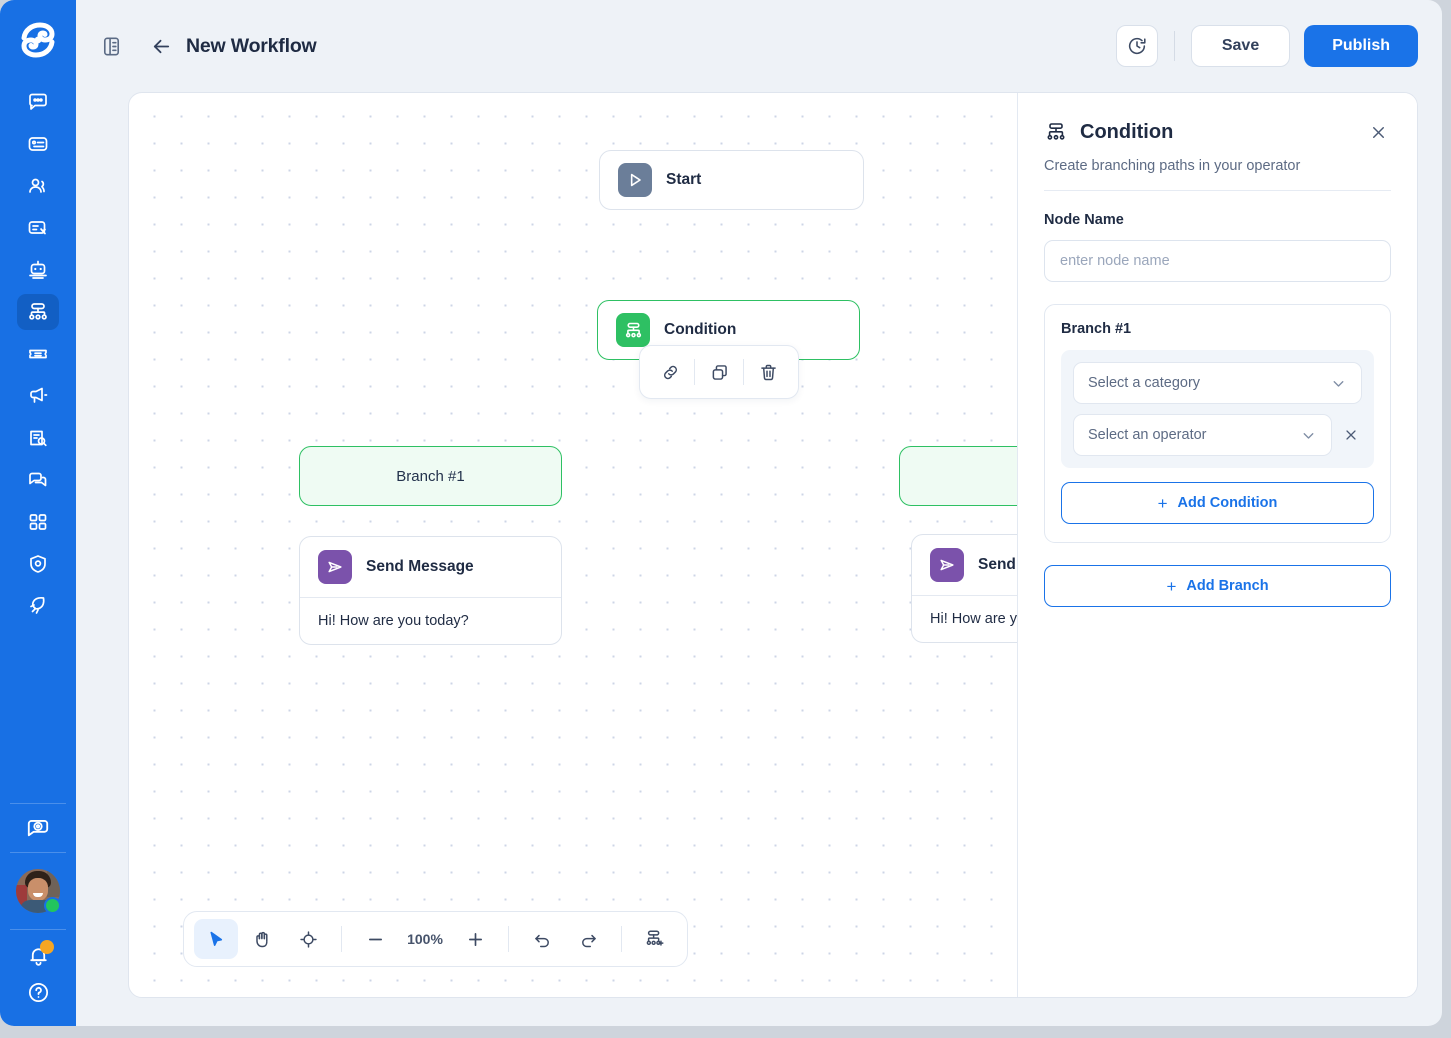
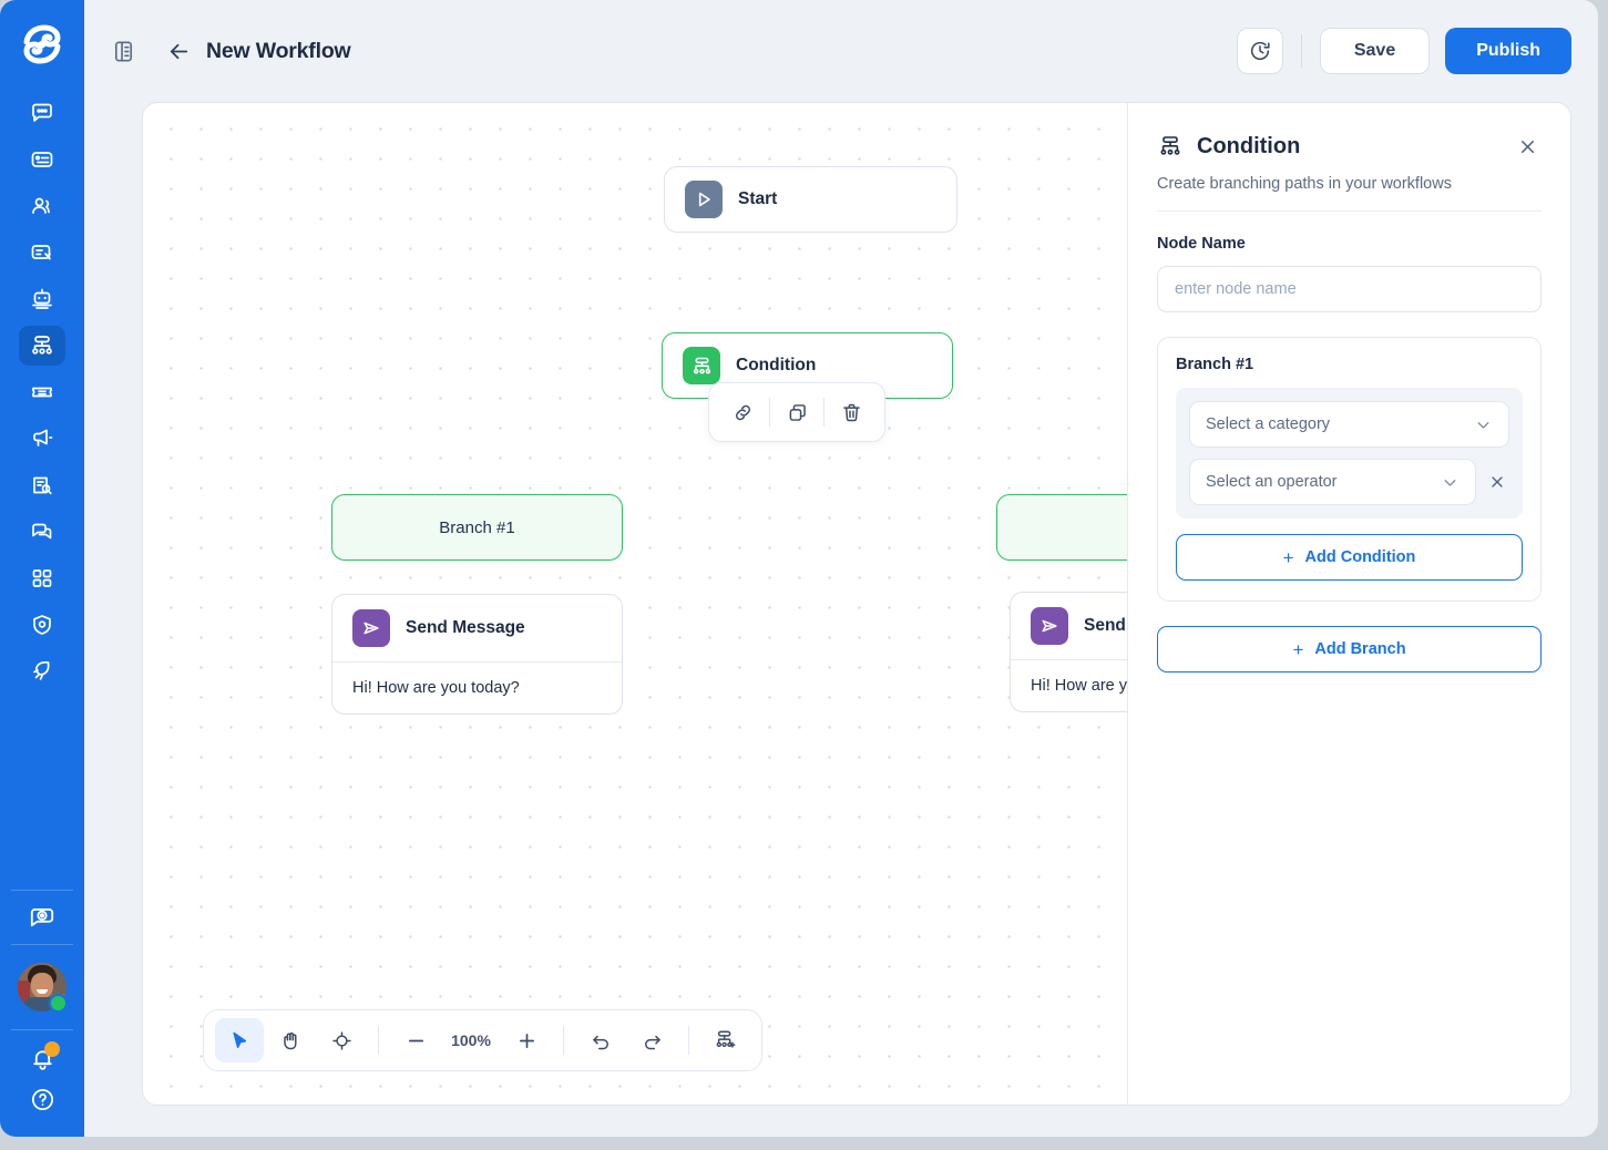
  New Workflow
  Save
  Publish
  Start
  Condition
  Branch #1
  Send Message
  Hi! How are you today?
  Hi! How are y
  100%
  Condition
- Create branching paths in your operator
+ Create branching paths in your workflows
  Node Name
  enter node name
  Branch #1
  Select a category
  Select an operator
  +
  Add Condition
  +
  Add Branch
